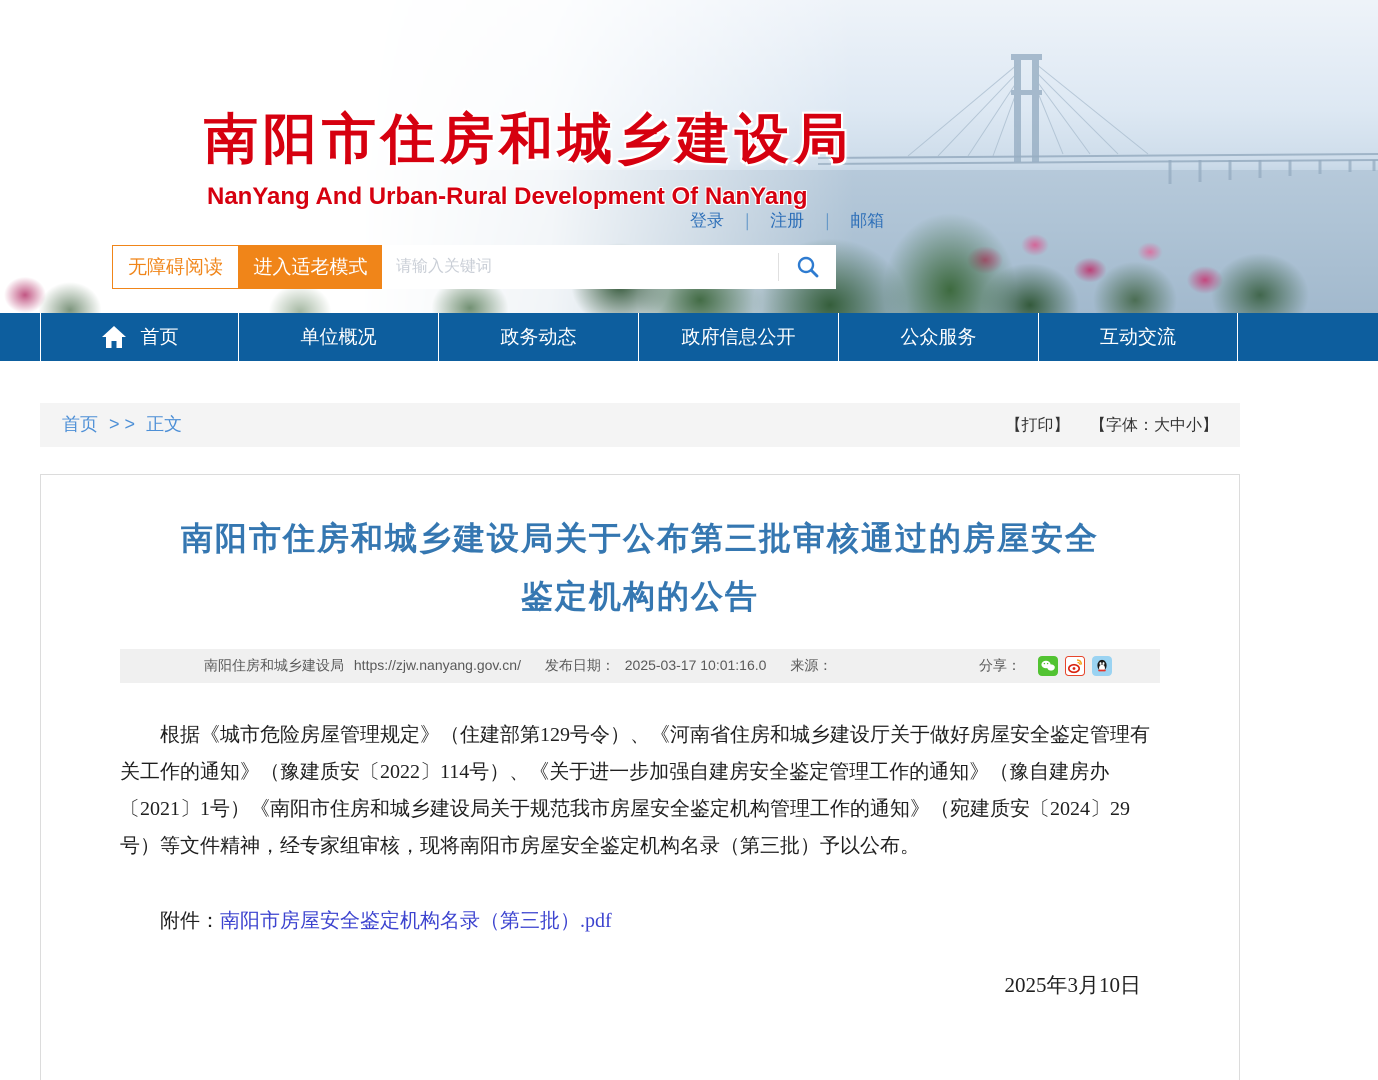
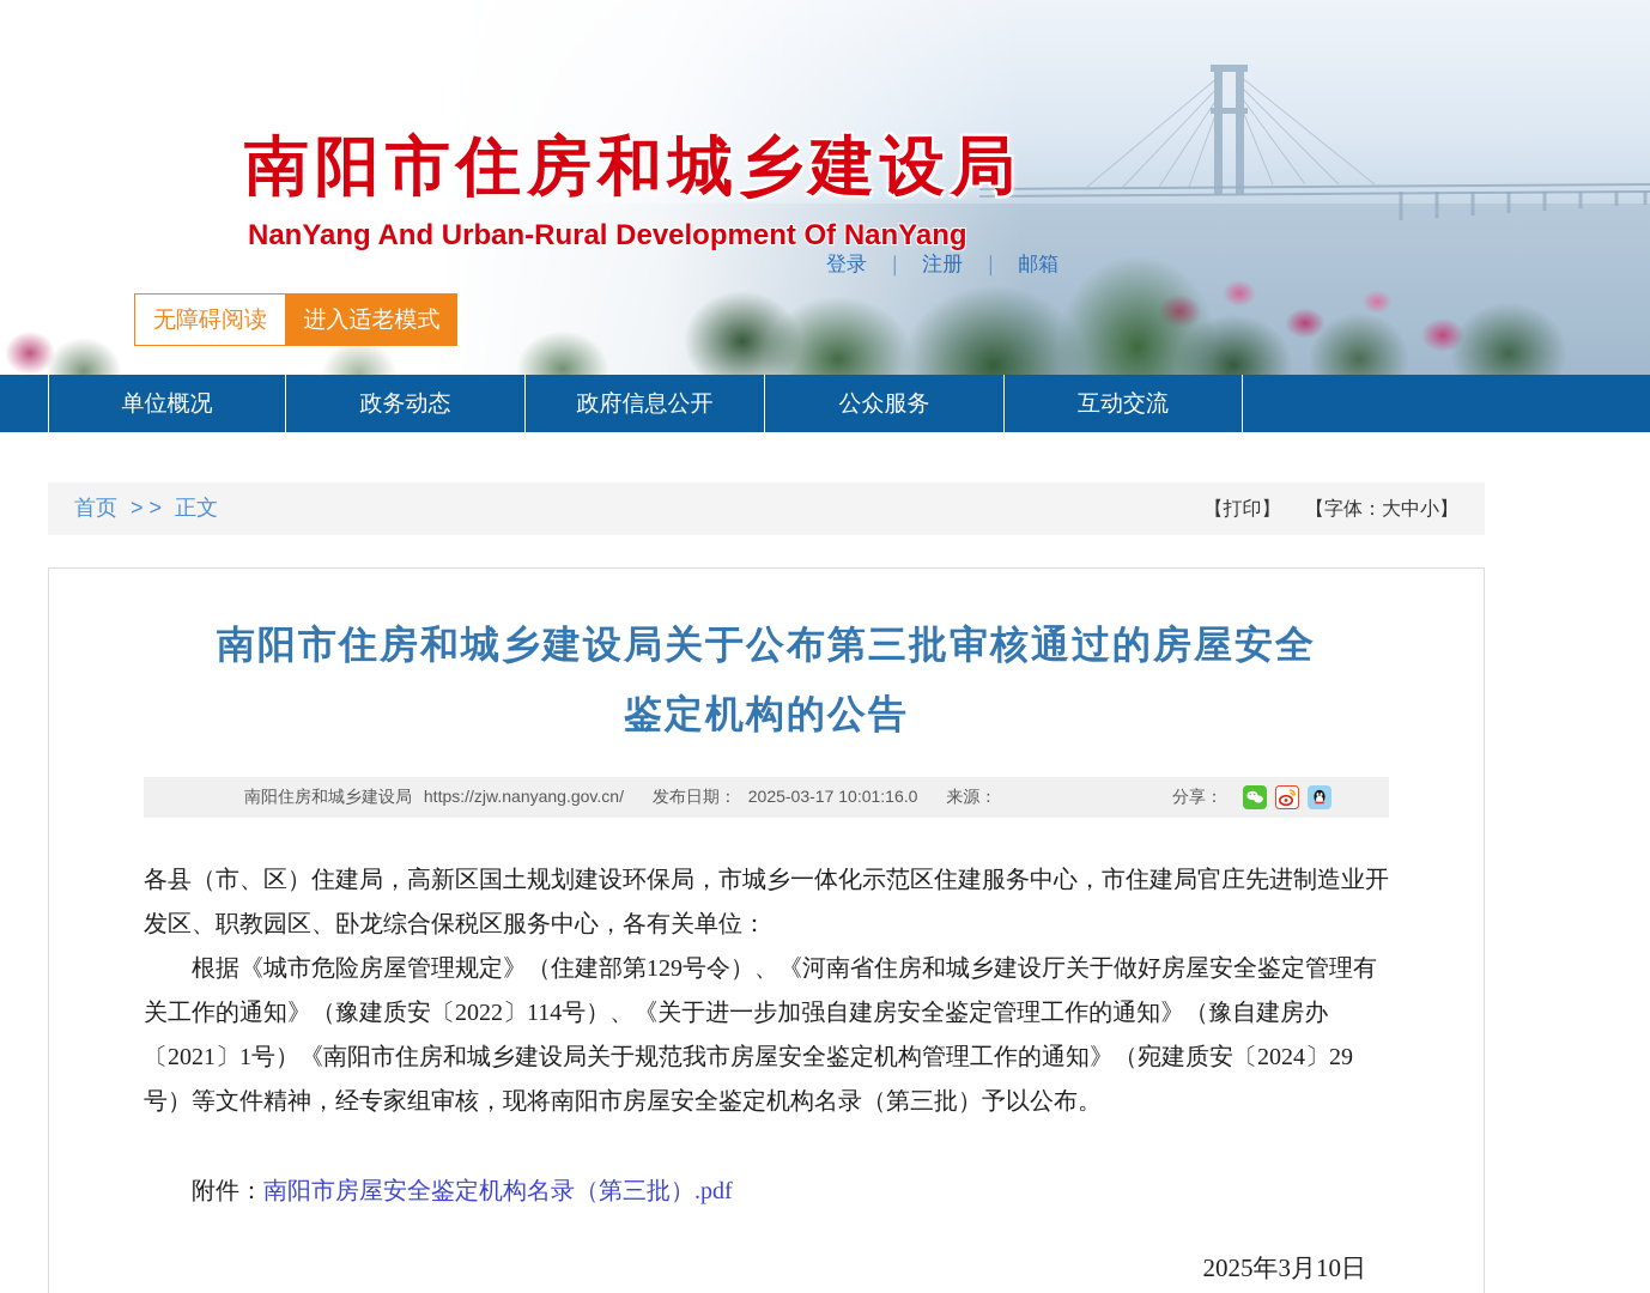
  南阳市住房和城乡建设局
  NanYang And Urban-Rural Development Of NanYang
  登录 ｜ 注册 ｜ 邮箱
  无障碍阅读
  进入适老模式
- 请输入关键词
- 首页
  单位概况
  政务动态
  政府信息公开
  公众服务
  互动交流
  首页 > > 正文
  【打印】 【字体：大中小】
  南阳市住房和城乡建设局关于公布第三批审核通过的房屋安全
  鉴定机构的公告
  南阳住房和城乡建设局 https://zjw.nanyang.gov.cn/ 发布日期： 2025-03-17 10:01:16.0 来源：
  分享：
+ 各县（市、区）住建局，高新区国土规划建设环保局，市城乡一体化示范区住建服务中心，市住建局官庄先进制造业开发区、职教园区、卧龙综合保税区服务中心，各有关单位：
  根据《城市危险房屋管理规定》（住建部第129号令）、《河南省住房和城乡建设厅关于做好房屋安全鉴定管理有关工作的通知》（豫建质安〔2022〕114号）、《关于进一步加强自建房安全鉴定管理工作的通知》（豫自建房办〔2021〕1号）《南阳市住房和城乡建设局关于规范我市房屋安全鉴定机构管理工作的通知》（宛建质安〔2024〕29号）等文件精神，经专家组审核，现将南阳市房屋安全鉴定机构名录（第三批）予以公布。
  附件：南阳市房屋安全鉴定机构名录（第三批）.pdf
  2025年3月10日
